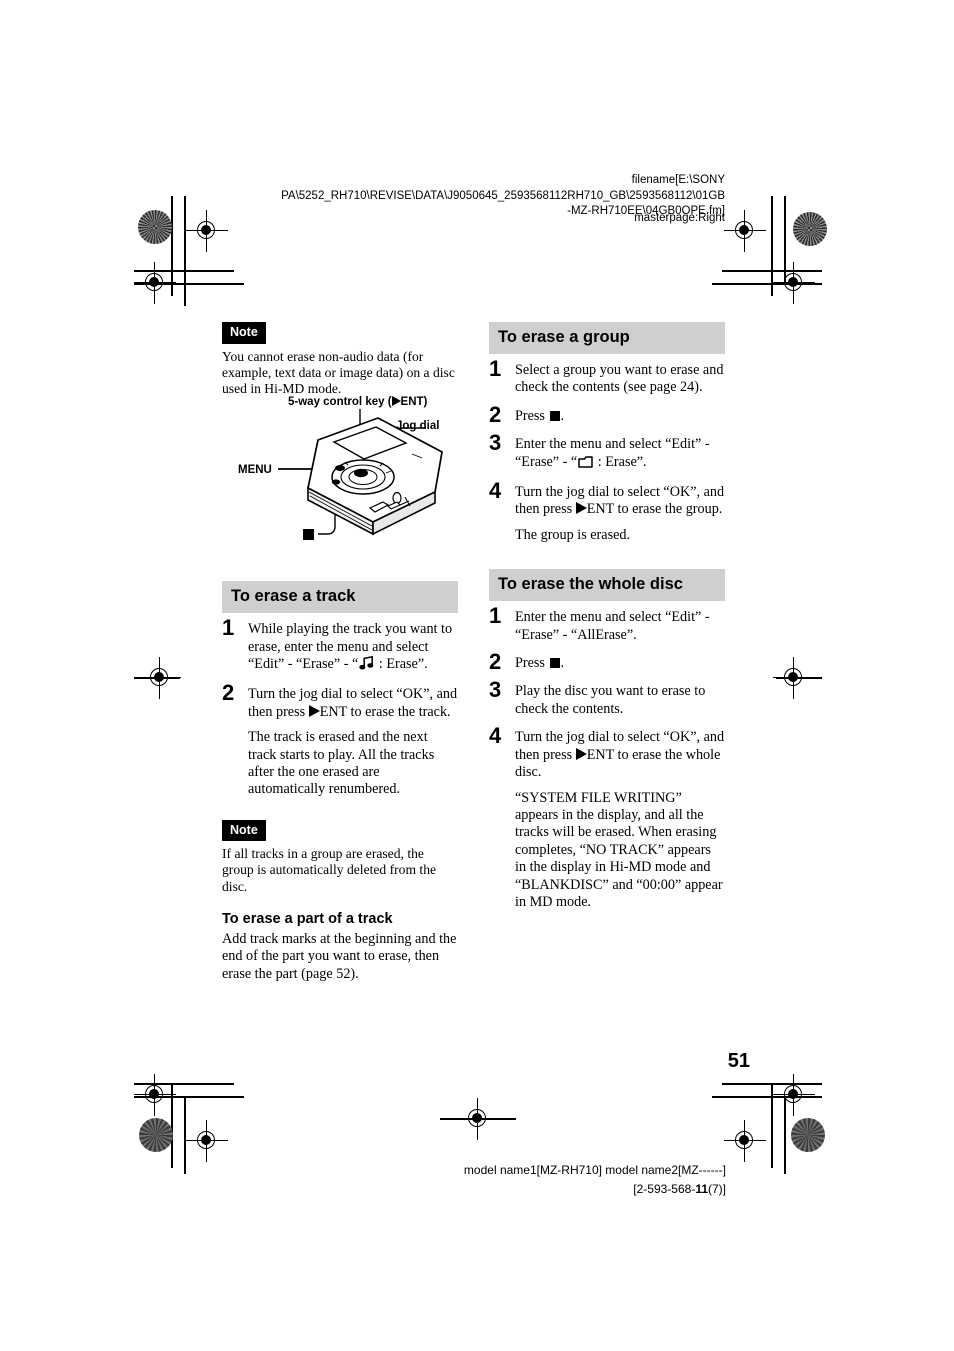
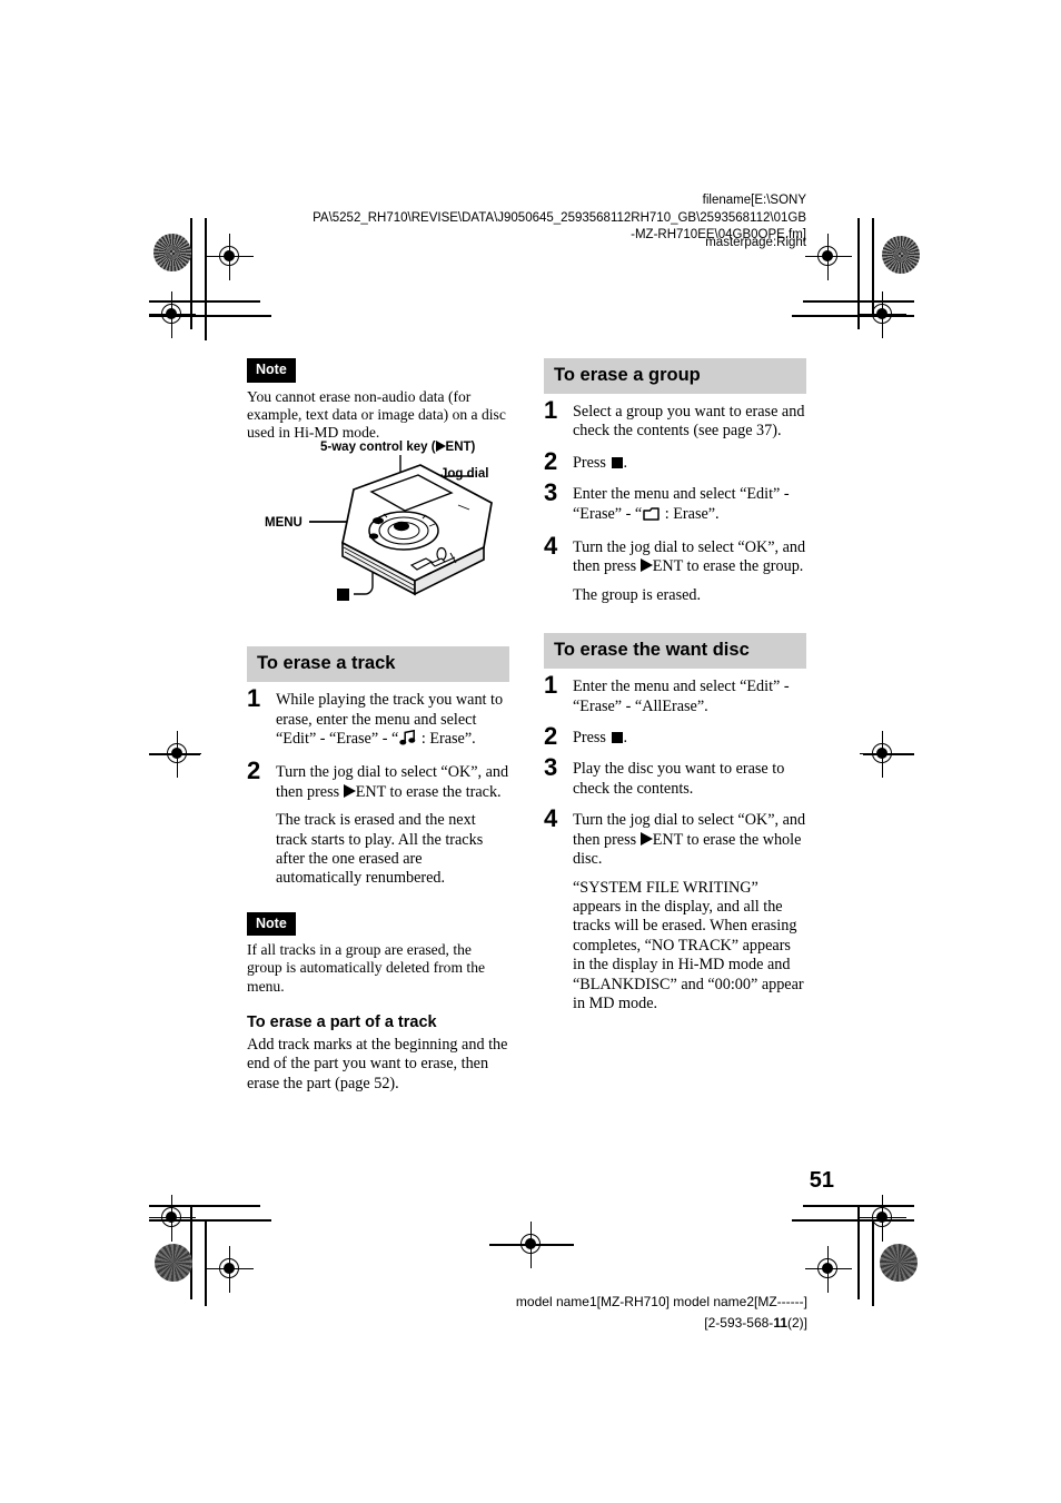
  filename[E:\SONY PA\5252_RH710\REVISE\DATA\J9050645_2593568112RH710_GB\2593568112\01GB -MZ-RH710EE\04GB0OPE.fm]
  masterpage:Right
  Note
  You cannot erase non-audio data (for example, text data or image data) on a disc used in Hi-MD mode.
  To erase a track
  1
  While playing the track you want to erase, enter the menu and select “Edit” - “Erase” - “ : Erase”.
  2
  Turn the jog dial to select “OK”, and then press ENT to erase the track.
  The track is erased and the next track starts to play. All the tracks after the one erased are automatically renumbered.
  Note
- If all tracks in a group are erased, the group is automatically deleted from the disc.
+ If all tracks in a group are erased, the group is automatically deleted from the menu.
  To erase a part of a track
  Add track marks at the beginning and the end of the part you want to erase, then erase the part (page 52).
  5-way control key ( ENT)
  Jog dial
  MENU
  To erase a group
  1
- Select a group you want to erase and check the contents (see page 24).
+ Select a group you want to erase and check the contents (see page 37).
  2
  Press .
  3
  Enter the menu and select “Edit” - “Erase” - “ : Erase”.
  4
  Turn the jog dial to select “OK”, and then press ENT to erase the group.
  The group is erased.
- To erase the whole disc
+ To erase the want disc
  1
  Enter the menu and select “Edit” - “Erase” - “AllErase”.
  2
  Press .
  3
  Play the disc you want to erase to check the contents.
  4
  Turn the jog dial to select “OK”, and then press ENT to erase the whole disc.
  “SYSTEM FILE WRITING” appears in the display, and all the tracks will be erased. When erasing completes, “NO TRACK” appears in the display in Hi-MD mode and “BLANKDISC” and “00:00” appear in MD mode.
  51
  model name1[MZ-RH710] model name2[MZ------]
- [2-593-568-11(7)]
+ [2-593-568-11(2)]
